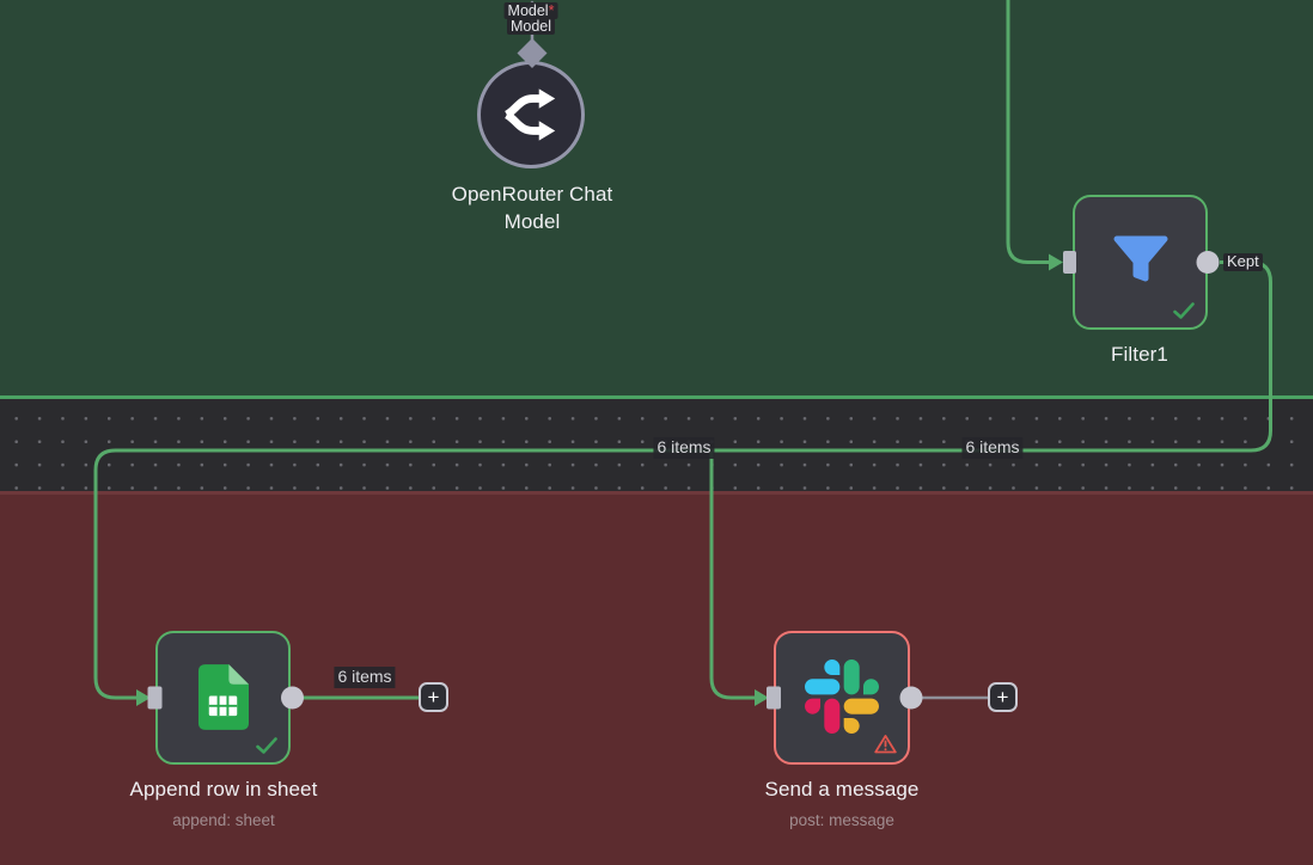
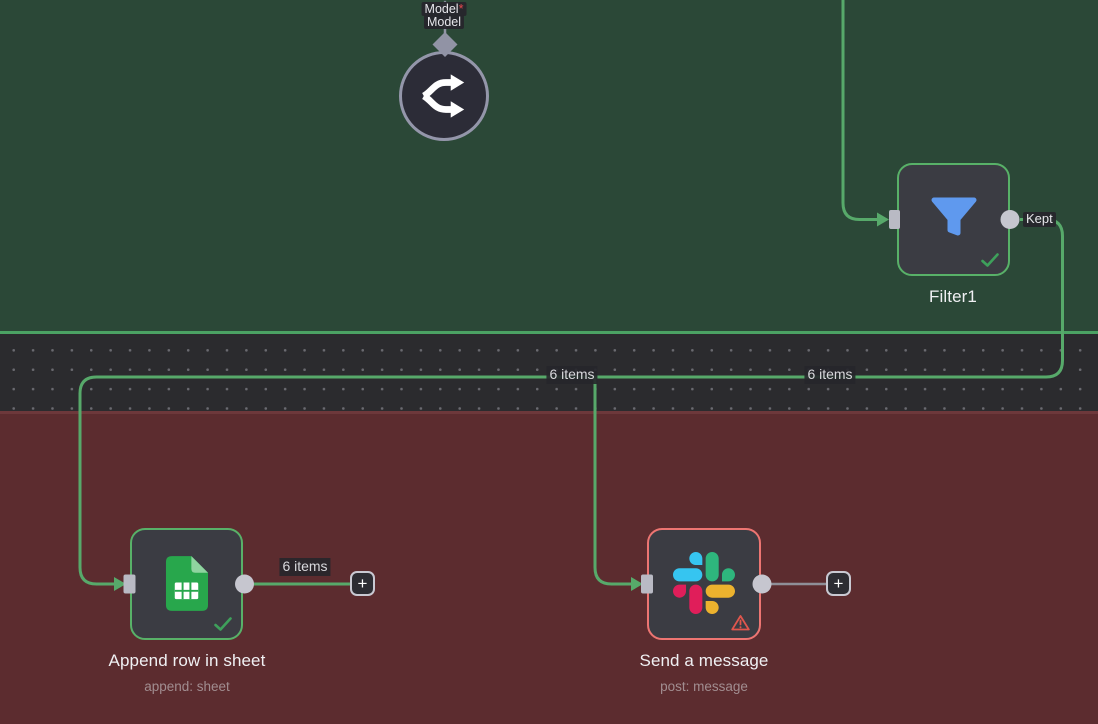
- OpenRouter Chat Model
  Filter1
  Append row in sheet
  append: sheet
  Send a message
  post: message
  Model*
  Model
  Kept
  6 items
  6 items
  6 items
  +
  +
